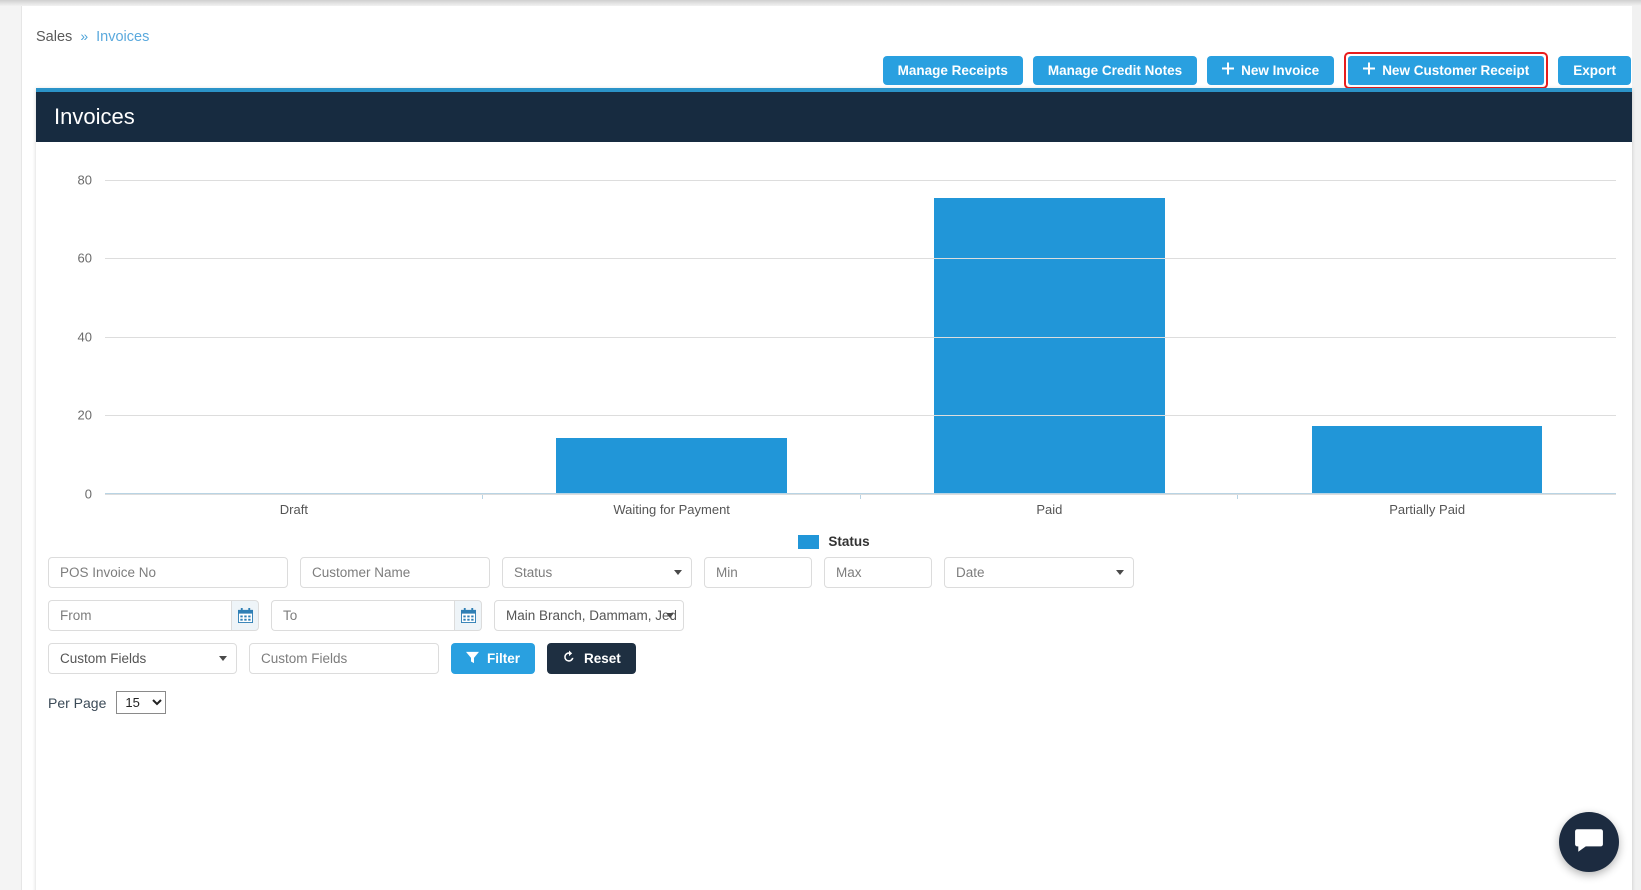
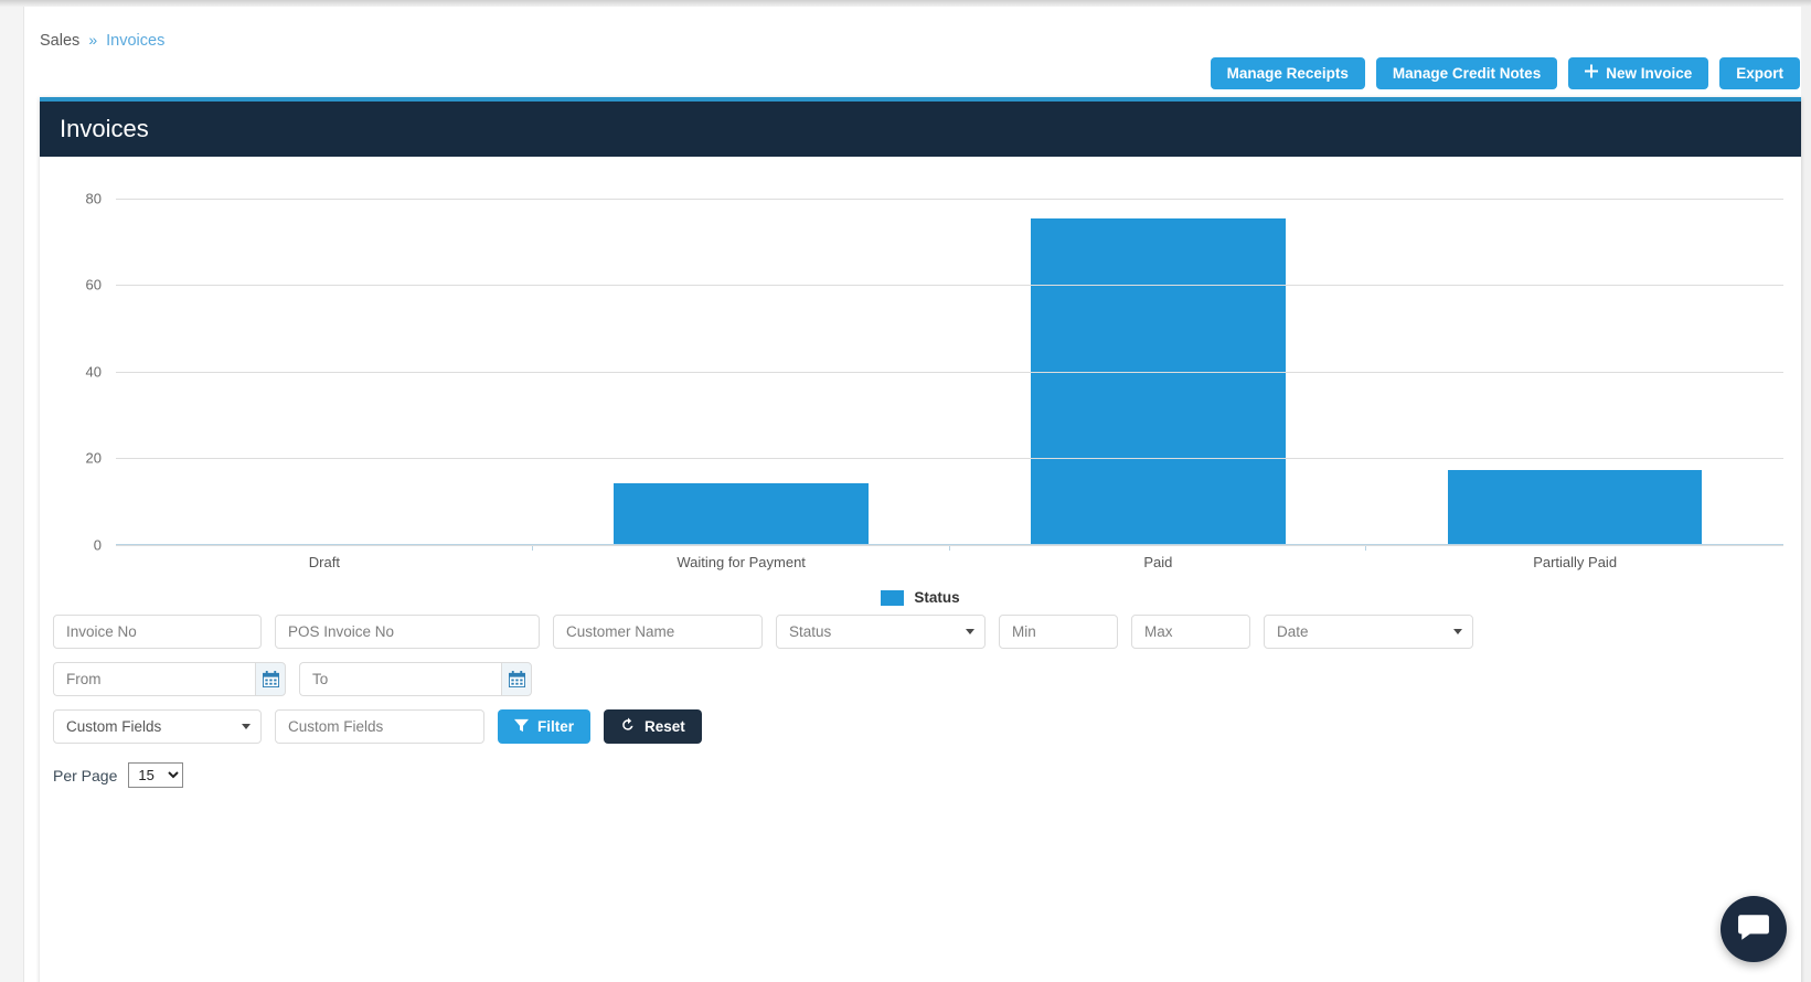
  Sales » Invoices
  Manage Receipts
  Manage Credit Notes
  New Invoice
- New Customer Receipt
  Export
  Invoices
  0
  20
  40
  60
  80
  Draft
  Waiting for Payment
  Paid
  Partially Paid
  Status
+ Invoice No
  POS Invoice No
  Customer Name
  Status
  Min
  Max
  Date
  From
  To
- Main Branch, Dammam, Jed
  Custom Fields
  Custom Fields
  Filter
  Reset
  Per Page
  15
